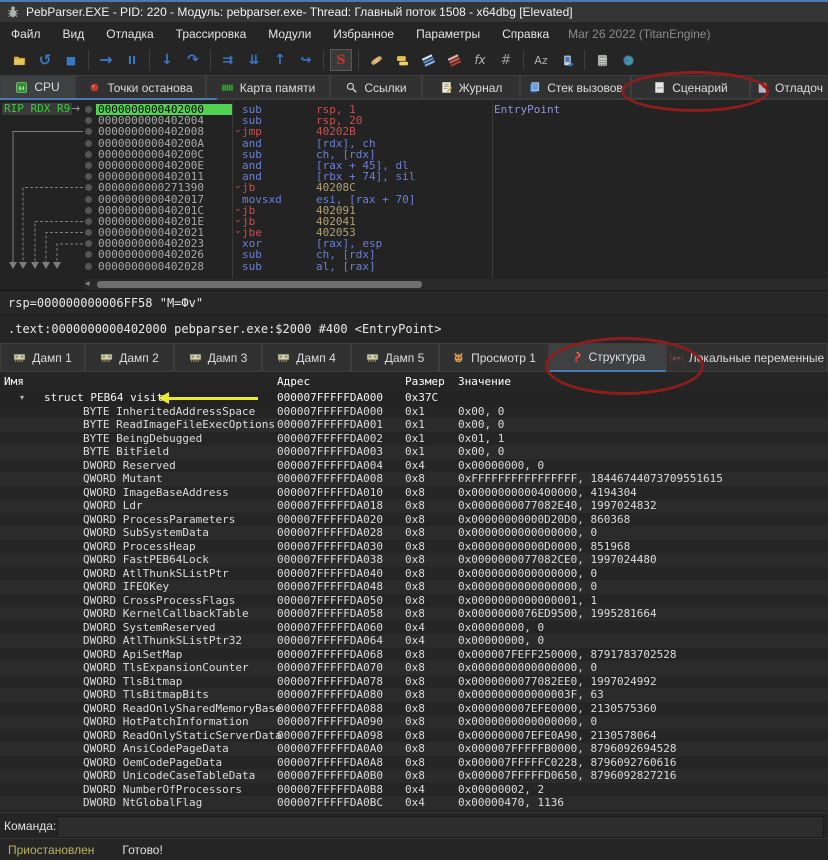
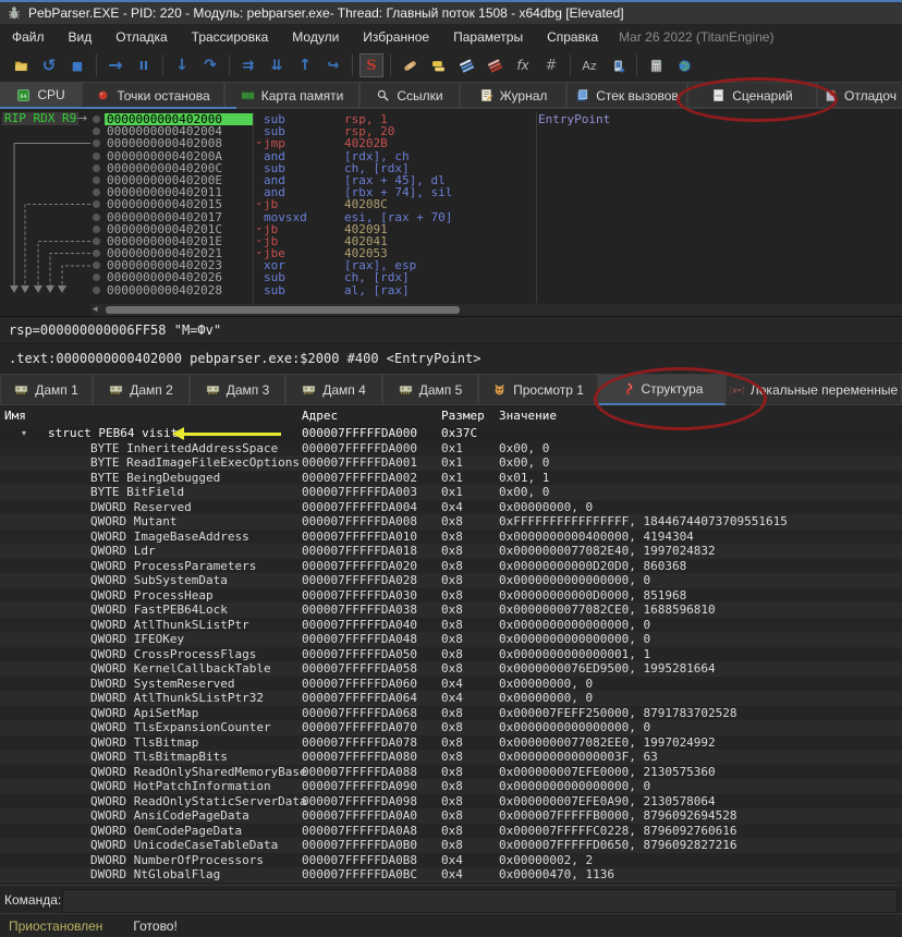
  PebParser.EXE - PID: 220 - Модуль: pebparser.exe- Thread: Главный поток 1508 - x64dbg [Elevated]
  Файл
  Вид
  Отладка
  Трассировка
  Модули
  Избранное
  Параметры
  Справка
  Mar 26 2022 (TitanEngine)
  ↺
  ■
  →
  II
  ↓
  ↷
  ⇉
  ⇊
  ↑
  ↪
  S
  fx
  #
  Az
  CPU
  Точки останова
  Карта памяти
  Ссылки
  Журнал
  Стек вызовов
  Сценарий
  Отладоч
  0000000000402000
  sub rsp, 1
  EntryPoint
  0000000000402004
  sub rsp, 20
  0000000000402008
  jmp 40202B
  ⌄
  000000000040200A
  and [rdx], ch
  000000000040200C
  sub ch, [rdx]
  000000000040200E
  and [rax + 45], dl
  0000000000402011
  and [rbx + 74], sil
- 0000000000271390
+ 0000000000402015
  jb 40208C
  ⌄
  0000000000402017
  movsxd esi, [rax + 70]
  000000000040201C
  jb 402091
  ⌄
  000000000040201E
  jb 402041
  ⌄
  0000000000402021
  jbe 402053
  ⌄
  0000000000402023
  xor [rax], esp
  0000000000402026
  sub ch, [rdx]
  0000000000402028
  sub al, [rax]
  RIP RDX R9
  →
  ◂
  rsp=000000000006FF58 "М=Фv"
  .text:0000000000402000 pebparser.exe:$2000 #400 <EntryPoint>
  Дамп 1
  Дамп 2
  Дамп 3
  Дамп 4
  Дамп 5
  Просмотр 1
  Структура
  [x=]
  Локальные переменные
  Имя
  Адрес
  Размер
  Значение
  ▾
  struct PEB64 visit
  000007FFFFFDA000
  0x37C
  BYTE InheritedAddressSpace
  000007FFFFFDA000
  0x1
  0x00, 0
  BYTE ReadImageFileExecOptions
  000007FFFFFDA001
  0x1
  0x00, 0
  BYTE BeingDebugged
  000007FFFFFDA002
  0x1
  0x01, 1
  BYTE BitField
  000007FFFFFDA003
  0x1
  0x00, 0
  DWORD Reserved
  000007FFFFFDA004
  0x4
  0x00000000, 0
  QWORD Mutant
  000007FFFFFDA008
  0x8
  0xFFFFFFFFFFFFFFFF, 18446744073709551615
  QWORD ImageBaseAddress
  000007FFFFFDA010
  0x8
  0x0000000000400000, 4194304
  QWORD Ldr
  000007FFFFFDA018
  0x8
  0x0000000077082E40, 1997024832
  QWORD ProcessParameters
  000007FFFFFDA020
  0x8
  0x00000000000D20D0, 860368
  QWORD SubSystemData
  000007FFFFFDA028
  0x8
  0x0000000000000000, 0
  QWORD ProcessHeap
  000007FFFFFDA030
  0x8
  0x00000000000D0000, 851968
  QWORD FastPEB64Lock
  000007FFFFFDA038
  0x8
- 0x0000000077082CE0, 1997024480
+ 0x0000000077082CE0, 1688596810
  QWORD AtlThunkSListPtr
  000007FFFFFDA040
  0x8
  0x0000000000000000, 0
  QWORD IFEOKey
  000007FFFFFDA048
  0x8
  0x0000000000000000, 0
  QWORD CrossProcessFlags
  000007FFFFFDA050
  0x8
  0x0000000000000001, 1
  QWORD KernelCallbackTable
  000007FFFFFDA058
  0x8
  0x0000000076ED9500, 1995281664
  DWORD SystemReserved
  000007FFFFFDA060
  0x4
  0x00000000, 0
  DWORD AtlThunkSListPtr32
  000007FFFFFDA064
  0x4
  0x00000000, 0
  QWORD ApiSetMap
  000007FFFFFDA068
  0x8
  0x000007FEFF250000, 8791783702528
  QWORD TlsExpansionCounter
  000007FFFFFDA070
  0x8
  0x0000000000000000, 0
  QWORD TlsBitmap
  000007FFFFFDA078
  0x8
  0x0000000077082EE0, 1997024992
  QWORD TlsBitmapBits
  000007FFFFFDA080
  0x8
  0x000000000000003F, 63
  QWORD ReadOnlySharedMemoryBase
  000007FFFFFDA088
  0x8
  0x000000007EFE0000, 2130575360
  QWORD HotPatchInformation
  000007FFFFFDA090
  0x8
  0x0000000000000000, 0
  QWORD ReadOnlyStaticServerData
  000007FFFFFDA098
  0x8
  0x000000007EFE0A90, 2130578064
  QWORD AnsiCodePageData
  000007FFFFFDA0A0
  0x8
  0x000007FFFFFB0000, 8796092694528
  QWORD OemCodePageData
  000007FFFFFDA0A8
  0x8
  0x000007FFFFFC0228, 8796092760616
  QWORD UnicodeCaseTableData
  000007FFFFFDA0B0
  0x8
  0x000007FFFFFD0650, 8796092827216
  DWORD NumberOfProcessors
  000007FFFFFDA0B8
  0x4
  0x00000002, 2
  DWORD NtGlobalFlag
  000007FFFFFDA0BC
  0x4
  0x00000470, 1136
  Команда:
  Приостановлен
  Готово!
